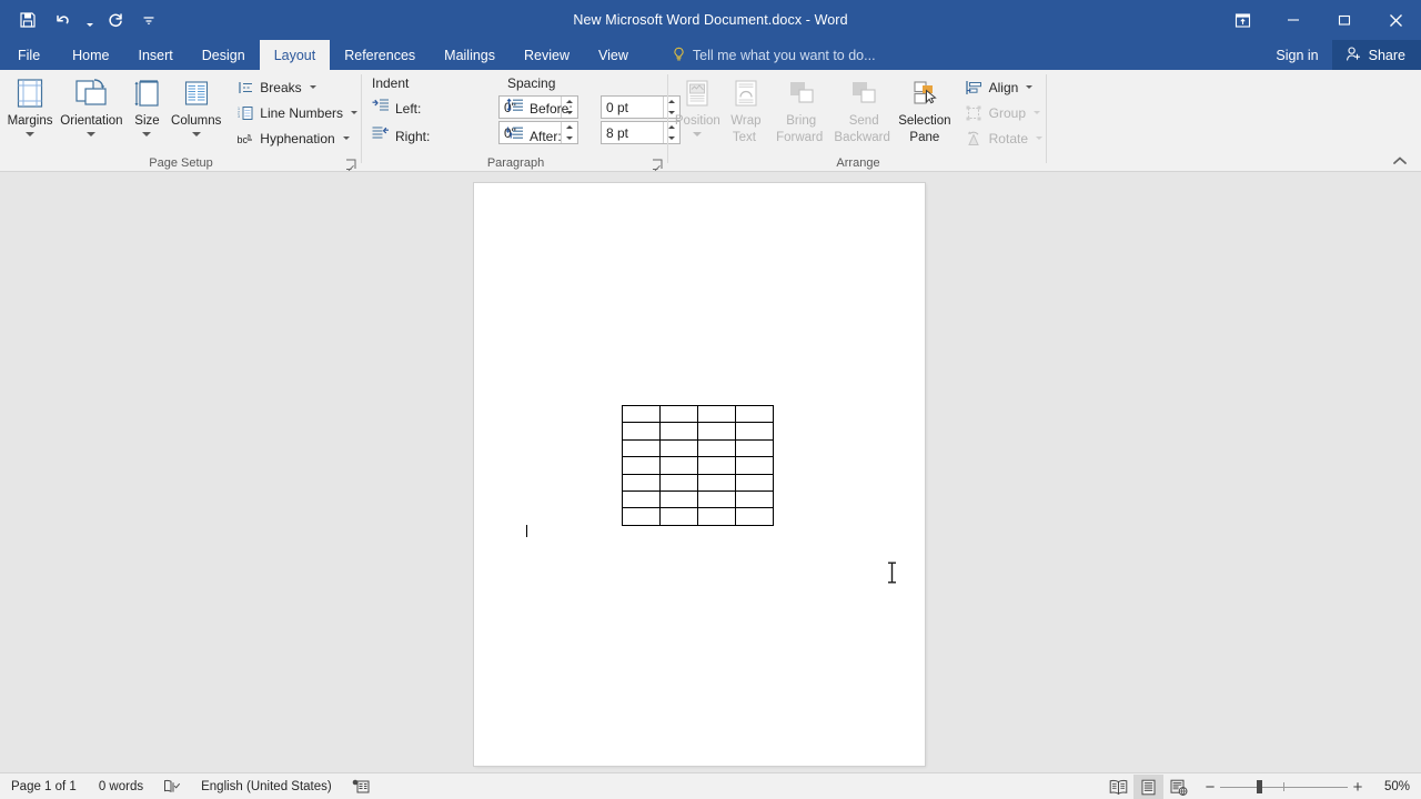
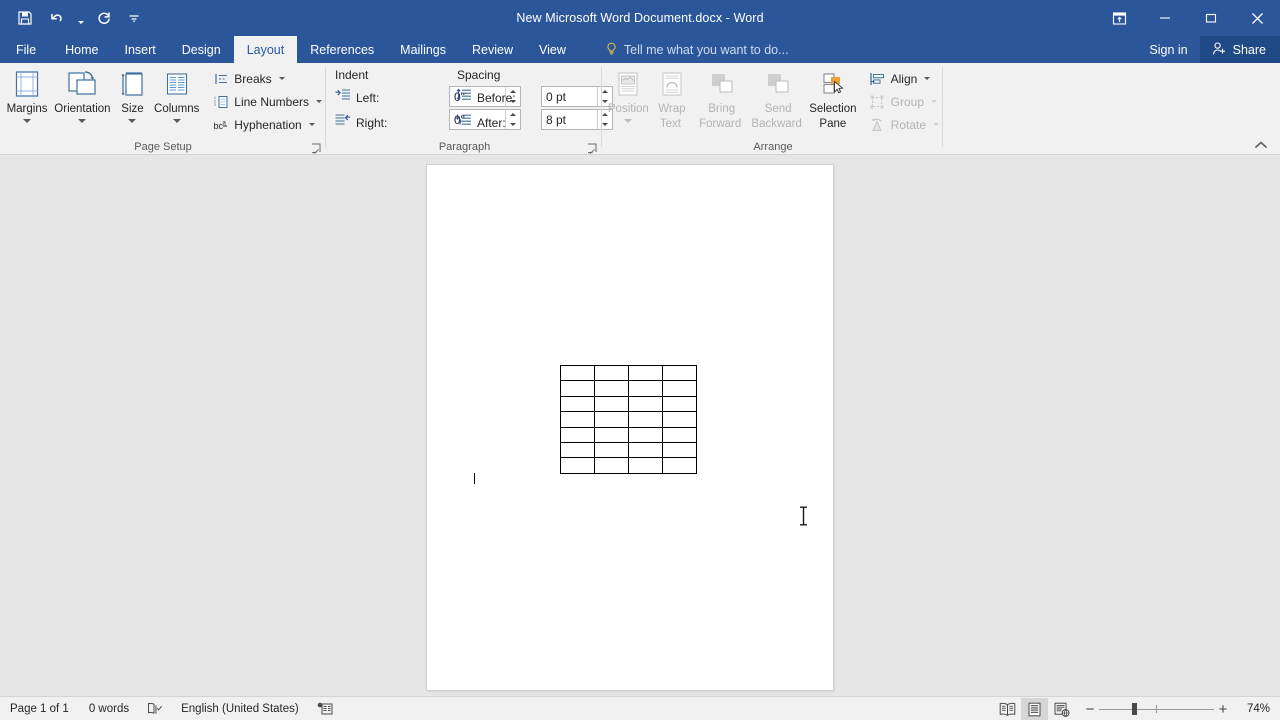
  New Microsoft Word Document.docx - Word
  File
  Home
  Insert
  Design
  Layout
  References
  Mailings
  Review
  View
  Tell me what you want to do...
  Sign in
  Share
  Margins
  Orientation
  Size
  Columns
  Breaks
  Line Numbers
  bc
  Hyphenation
  Page Setup
  Indent
  Left:
  Right:
  Spacing
  Before:
  After:
  0 pt
  8 pt
  Paragraph
  Position
  Wrap
  Text
  Bring
  Forward
  Send
  Backward
  Selection
  Pane
  Align
  Group
  Rotate
  Arrange
  Page 1 of 1
  0 words
  English (United States)
  −
  +
- 50%
+ 74%
